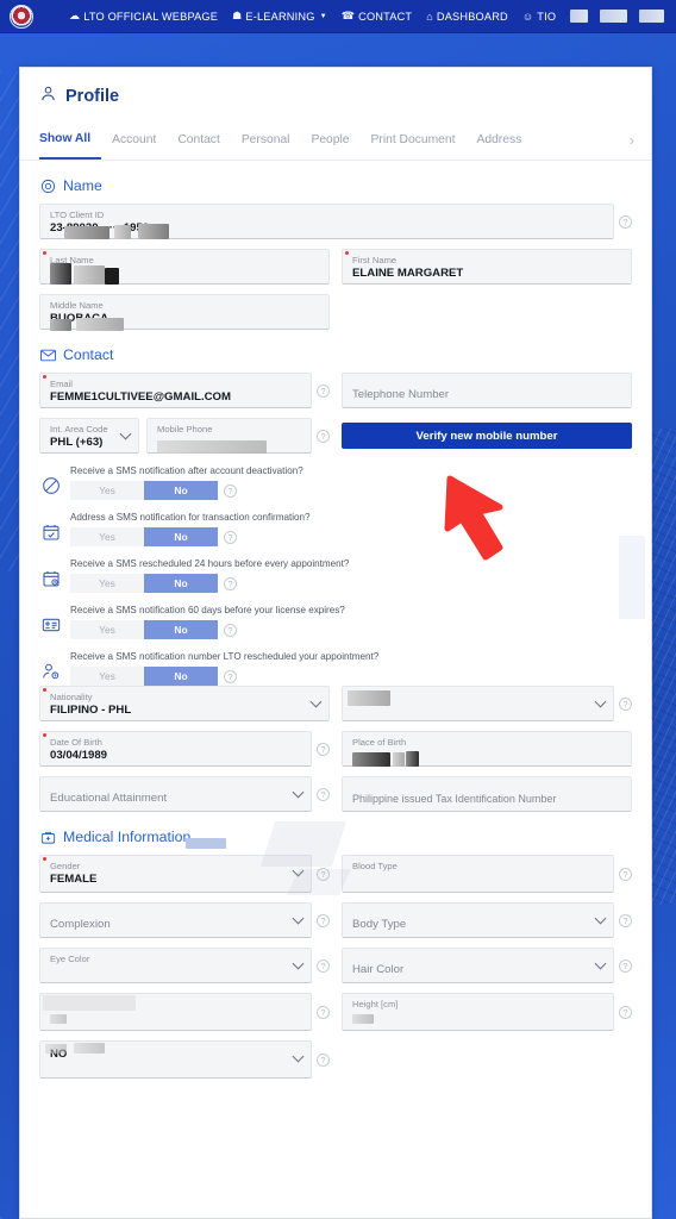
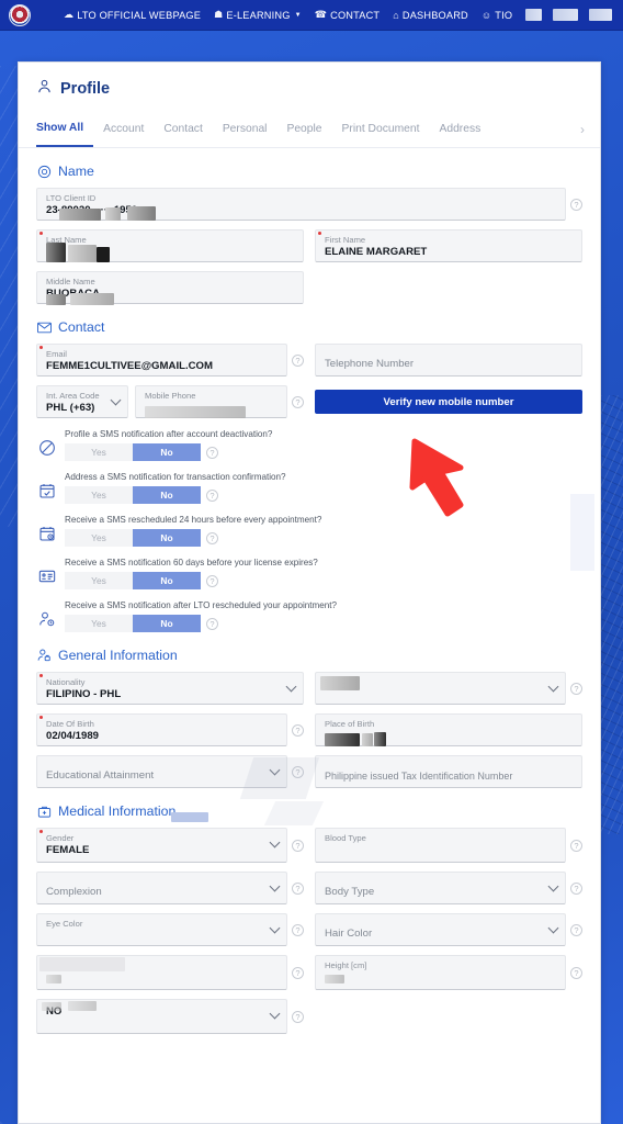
  ☁
  LTO OFFICIAL WEBPAGE
  ☗
  E-LEARNING
  ☎
  CONTACT
  ⌂
  DASHBOARD
  ☺
  TIO
  Profile
  Show All
  Account
  Contact
  Personal
  People
  Print Document
  Address
  ›
  Name
  LTO Client ID
  ?
  Last Name
  First Name
  ELAINE MARGARET
  Middle Name
  Contact
  Email
  FEMME1CULTIVEE@GMAIL.COM
  ?
  Telephone Number
  Int. Area Code
  PHL (+63)
  Mobile Phone
  ?
  Verify new mobile number
- Receive a SMS notification after account deactivation?
+ Profile a SMS notification after account deactivation?
  Yes
  No
  ?
  Address a SMS notification for transaction confirmation?
  Yes
  No
  ?
  Receive a SMS rescheduled 24 hours before every appointment?
  Yes
  No
  ?
  Receive a SMS notification 60 days before your license expires?
  Yes
  No
  ?
- Receive a SMS notification number LTO rescheduled your appointment?
+ Receive a SMS notification after LTO rescheduled your appointment?
  Yes
  No
  ?
+ General Information
  Nationality
  FILIPINO - PHL
  ?
  Date Of Birth
- 03/04/1989
+ 02/04/1989
  ?
  Place of Birth
  Educational Attainment
  ?
  Philippine issued Tax Identification Number
  Medical Informatio
  Gender
  FEMALE
  ?
  Blood Type
  ?
  Complexion
  ?
  Body Type
  ?
  Eye Color
  ?
  Hair Color
  ?
  ?
  Height [cm]
  ?
  NO
  ?
